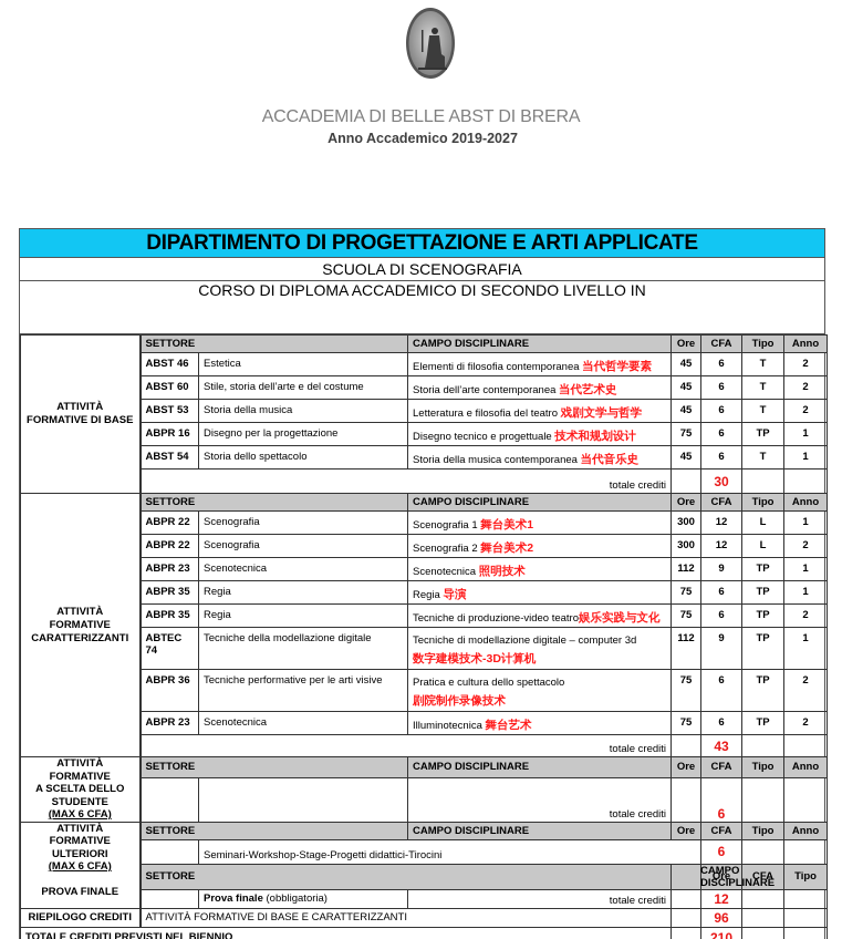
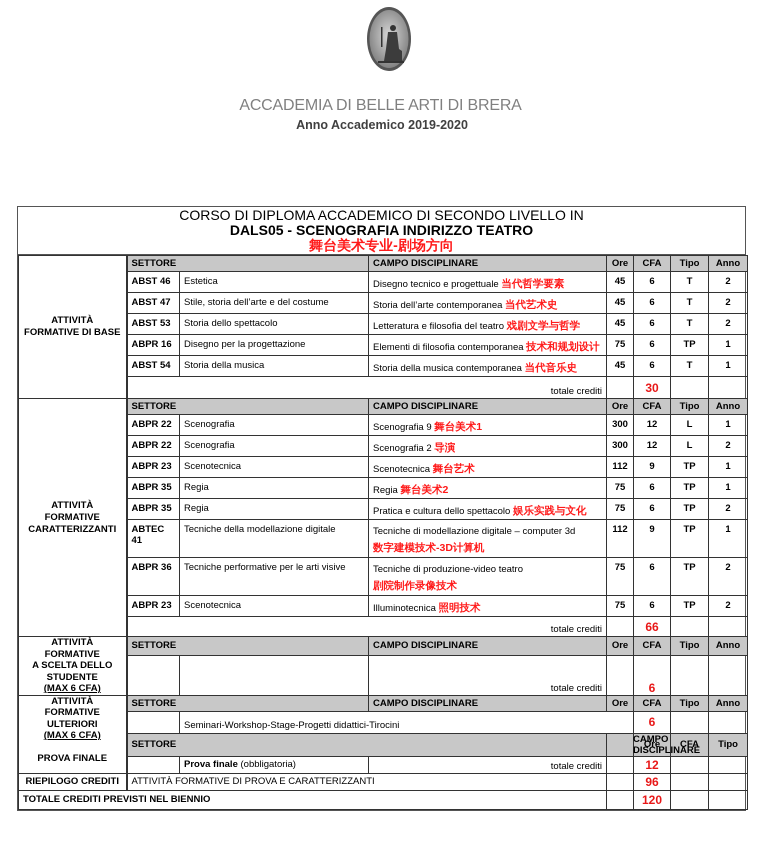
- ACCADEMIA DI BELLE ABST DI BRERA
+ ACCADEMIA DI BELLE ARTI DI BRERA
- Anno Accademico 2019-2027
+ Anno Accademico 2019-2020
- DIPARTIMENTO DI PROGETTAZIONE E ARTI APPLICATE
- SCUOLA DI SCENOGRAFIA
  CORSO DI DIPLOMA ACCADEMICO DI SECONDO LIVELLO IN
+ DALS05 - SCENOGRAFIA INDIRIZZO TEATRO
+ 舞台美术专业-剧场方向
  ATTIVITÀ FORMATIVE DI BASE	SETTORE	CAMPO DISCIPLINARE	Ore	CFA	Tipo	Anno
- ABST 46	Estetica	Elementi di filosofia contemporanea 当代哲学要素	45	6	T	2
+ ABST 46	Estetica	Disegno tecnico e progettuale 当代哲学要素	45	6	T	2
- ABST 60	Stile, storia dell’arte e del costume	Storia dell’arte contemporanea 当代艺术史	45	6	T	2
+ ABST 47	Stile, storia dell’arte e del costume	Storia dell’arte contemporanea 当代艺术史	45	6	T	2
- ABST 53	Storia della musica	Letteratura e filosofia del teatro 戏剧文学与哲学	45	6	T	2
+ ABST 53	Storia dello spettacolo	Letteratura e filosofia del teatro 戏剧文学与哲学	45	6	T	2
- ABPR 16	Disegno per la progettazione	Disegno tecnico e progettuale 技术和规划设计	75	6	TP	1
+ ABPR 16	Disegno per la progettazione	Elementi di filosofia contemporanea 技术和规划设计	75	6	TP	1
- ABST 54	Storia dello spettacolo	Storia della musica contemporanea 当代音乐史	45	6	T	1
+ ABST 54	Storia della musica	Storia della musica contemporanea 当代音乐史	45	6	T	1
  totale crediti		30
  ATTIVITÀ FORMATIVE CARATTERIZZANTI	SETTORE	CAMPO DISCIPLINARE	Ore	CFA	Tipo	Anno
- ABPR 22	Scenografia	Scenografia 1 舞台美术1	300	12	L	1
+ ABPR 22	Scenografia	Scenografia 9 舞台美术1	300	12	L	1
- ABPR 22	Scenografia	Scenografia 2 舞台美术2	300	12	L	2
+ ABPR 22	Scenografia	Scenografia 2 导演	300	12	L	2
- ABPR 23	Scenotecnica	Scenotecnica 照明技术	112	9	TP	1
+ ABPR 23	Scenotecnica	Scenotecnica 舞台艺术	112	9	TP	1
- ABPR 35	Regia	Regia 导演	75	6	TP	1
+ ABPR 35	Regia	Regia 舞台美术2	75	6	TP	1
- ABPR 35	Regia	Tecniche di produzione-video teatro娱乐实践与文化	75	6	TP	2
+ ABPR 35	Regia	Pratica e cultura dello spettacolo 娱乐实践与文化	75	6	TP	2
- ABTEC 74	Tecniche della modellazione digitale	Tecniche di modellazione digitale – computer 3d数字建模技术-3D计算机	112	9	TP	1
+ ABTEC 41	Tecniche della modellazione digitale	Tecniche di modellazione digitale – computer 3d数字建模技术-3D计算机	112	9	TP	1
- ABPR 36	Tecniche performative per le arti visive	Pratica e cultura dello spettacolo 剧院制作录像技术	75	6	TP	2
+ ABPR 36	Tecniche performative per le arti visive	Tecniche di produzione-video teatro剧院制作录像技术	75	6	TP	2
- ABPR 23	Scenotecnica	Illuminotecnica 舞台艺术	75	6	TP	2
+ ABPR 23	Scenotecnica	Illuminotecnica 照明技术	75	6	TP	2
- totale crediti		43
+ totale crediti		66
  ATTIVITÀ FORMATIVE A SCELTA DELLO STUDENTE (MAX 6 CFA)	SETTORE	CAMPO DISCIPLINARE	Ore	CFA	Tipo	Anno
  		totale crediti		6
  ATTIVITÀ FORMATIVE ULTERIORI (MAX 6 CFA) PROVA FINALE	SETTORE	CAMPO DISCIPLINARE	Ore	CFA	Tipo	Anno
  	Seminari-Workshop-Stage-Progetti didattici-Tirocini	6
  SETTORE	CO DISCIPLINARE	Ore	CFA	Tipo
  	Prova finale (obbligatoria)	totale crediti		12
- RIEPILOGO CREDITI	ATTIVITÀ FORMATIVE DI BASE E CARATTERIZZANTI		96
+ RIEPILOGO CREDITI	ATTIVITÀ FORMATIVE DI PROVA E CARATTERIZZANTI		96
- TOTALE CREDITI PREVISTI NEL BIENNIO		210
+ TOTALE CREDITI PREVISTI NEL BIENNIO		120
